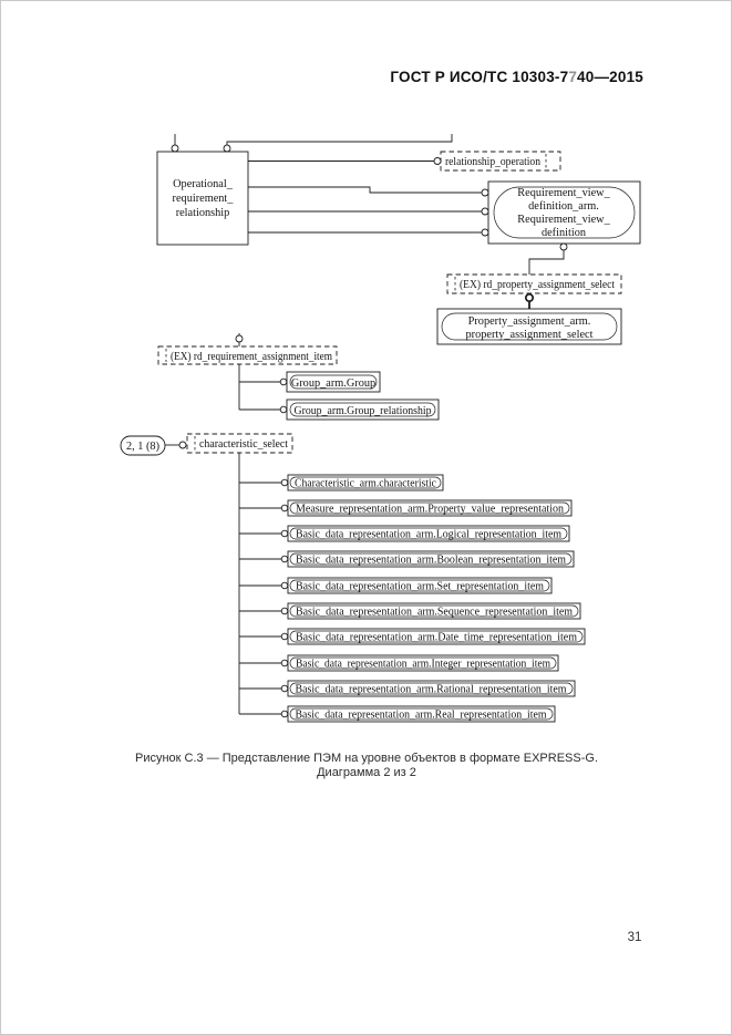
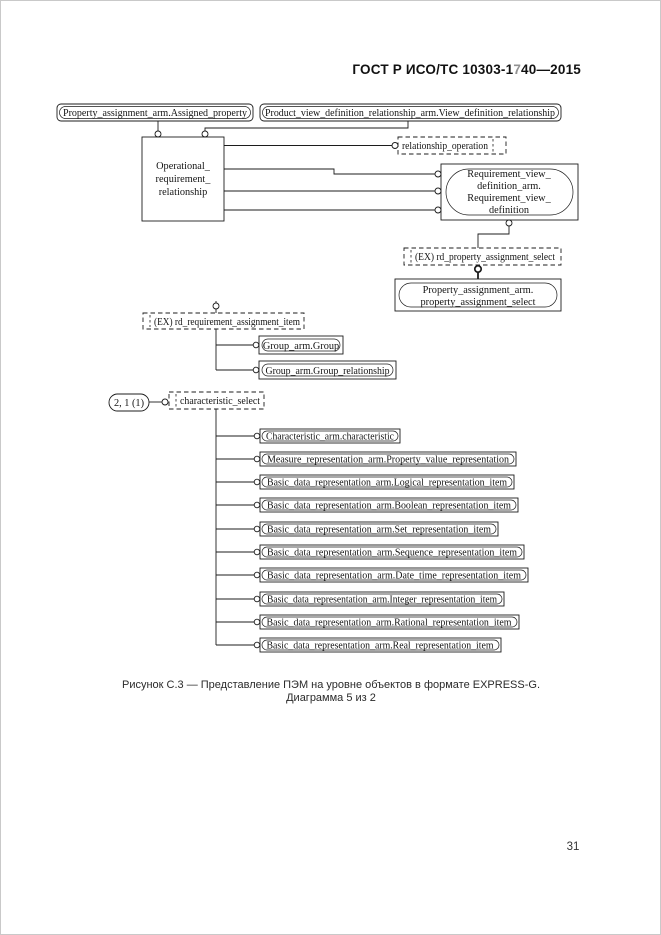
- ГОСТ Р ИСО/ТС 10303-7740—2015
+ ГОСТ Р ИСО/ТС 10303-1740—2015
+ Property_assignment_arm.Assigned_property
+ Product_view_definition_relationship_arm.View_definition_relationship
  Operational_
  requirement_
  relationship
  relationship_operation
  Requirement_view_
  definition_arm.
  Requirement_view_
  definition
  (EX) rd_property_assignment_select
  Property_assignment_arm.
  property_assignment_select
  (EX) rd_requirement_assignment_item
  Group_arm.Group
  Group_arm.Group_relationship
- 2, 1 (8)
+ 2, 1 (1)
  characteristic_select
  Characteristic_arm.characteristic
  Measure_representation_arm.Property_value_representation
  Basic_data_representation_arm.Logical_representation_item
  Basic_data_representation_arm.Boolean_representation_item
  Basic_data_representation_arm.Set_representation_item
  Basic_data_representation_arm.Sequence_representation_item
  Basic_data_representation_arm.Date_time_representation_item
  Basic_data_representation_arm.Integer_representation_item
  Basic_data_representation_arm.Rational_representation_item
  Basic_data_representation_arm.Real_representation_item
  Рисунок С.3 — Представление ПЭМ на уровне объектов в формате EXPRESS-G.
- Диаграмма 2 из 2
+ Диаграмма 5 из 2
  31
